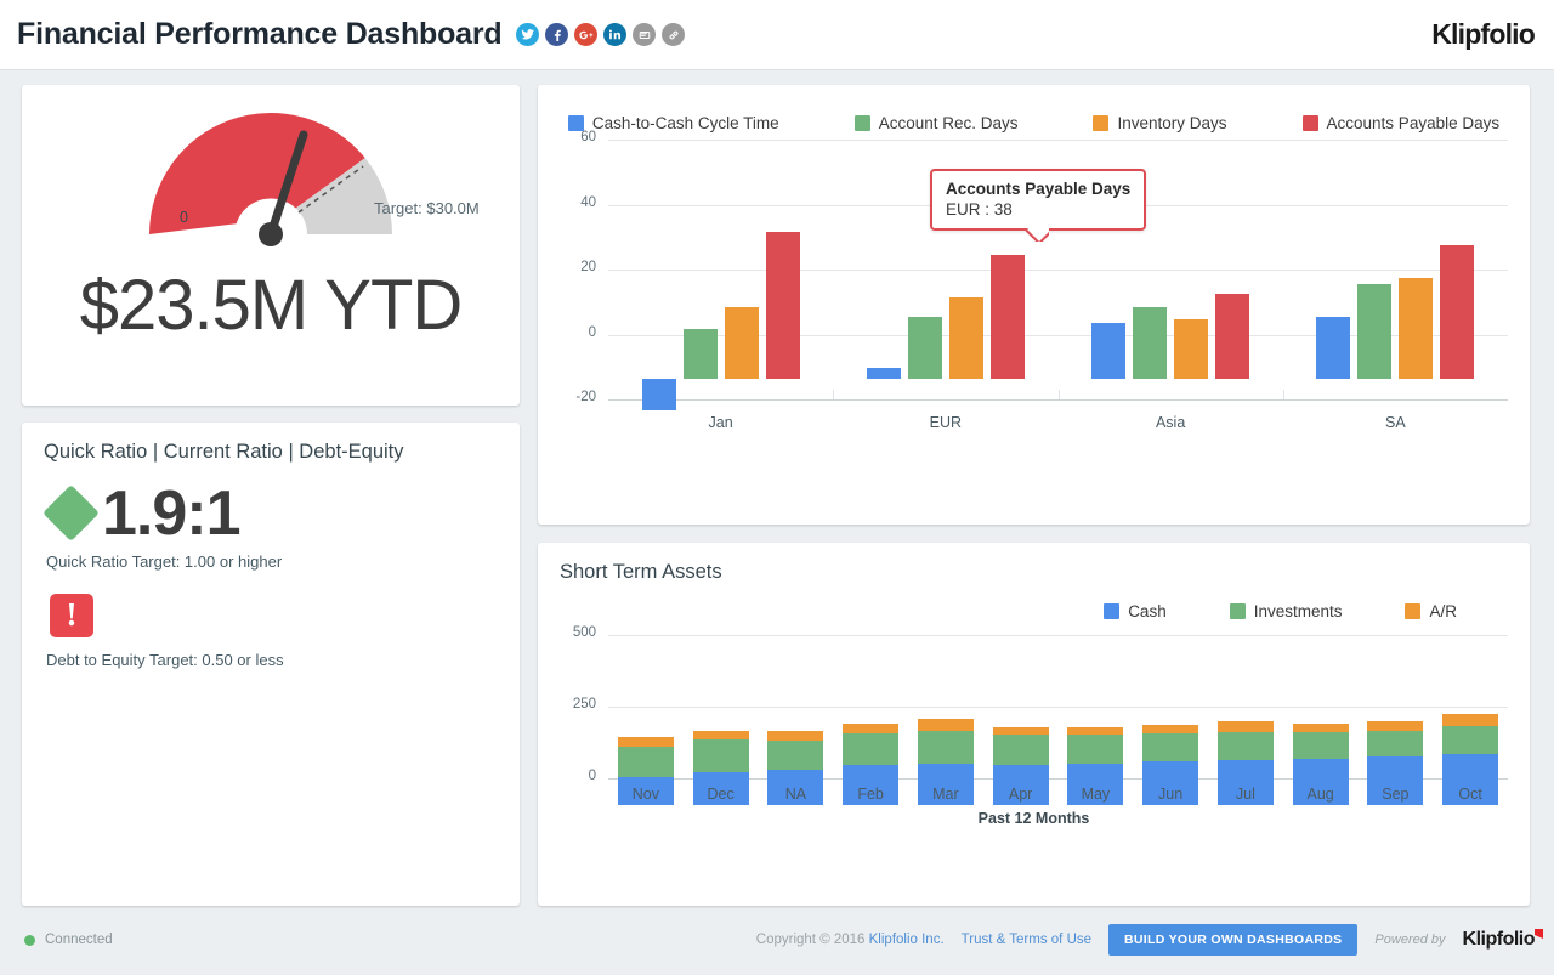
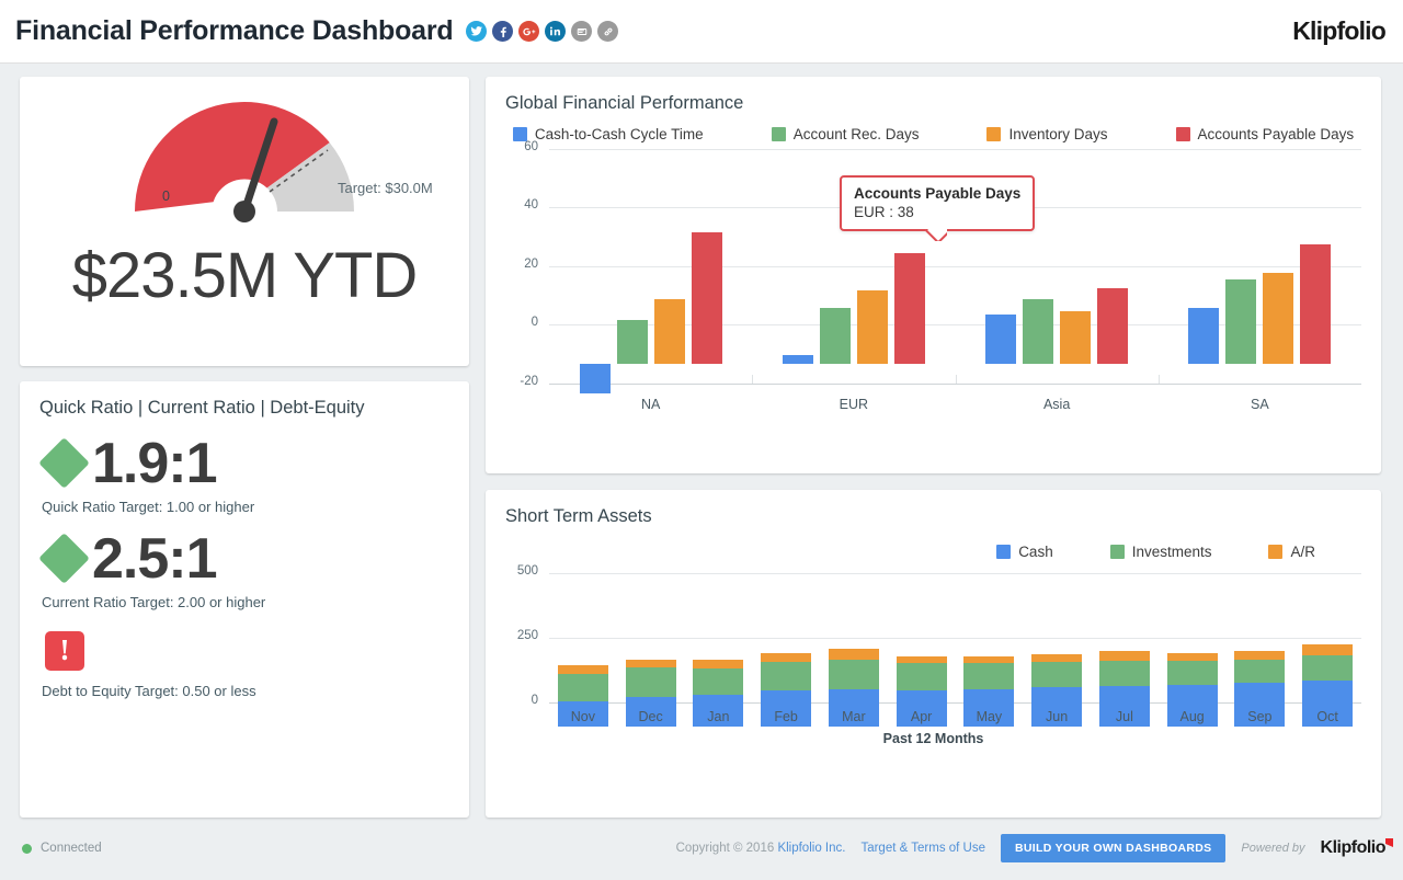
  Financial Performance Dashboard
  Klipfolio
  0
  Target: $30.0M
  $23.5M YTD
  Quick Ratio | Current Ratio | Debt-Equity
  1.9:1
  Quick Ratio Target: 1.00 or higher
+ 2.5:1
+ Current Ratio Target: 2.00 or higher
  !
  Debt to Equity Target: 0.50 or less
+ Global Financial Performance
  Cash-to-Cash Cycle Time
  Account Rec. Days
  Inventory Days
  Accounts Payable Days
  Accounts Payable Days
  EUR : 38
  60
  40
  20
  0
  -20
- Jan
+ NA
  EUR
  Asia
  SA
  Short Term Assets
  Cash
  Investments
  A/R
  500
  250
  0
  Nov
  Dec
- NA
+ Jan
  Feb
  Mar
  Apr
  May
  Jun
  Jul
  Aug
  Sep
  Oct
  Past 12 Months
  Connected
  Copyright © 2016 Klipfolio Inc.
- Trust & Terms of Use
+ Target & Terms of Use
  BUILD YOUR OWN DASHBOARDS
  Powered by
  Klipfolio
